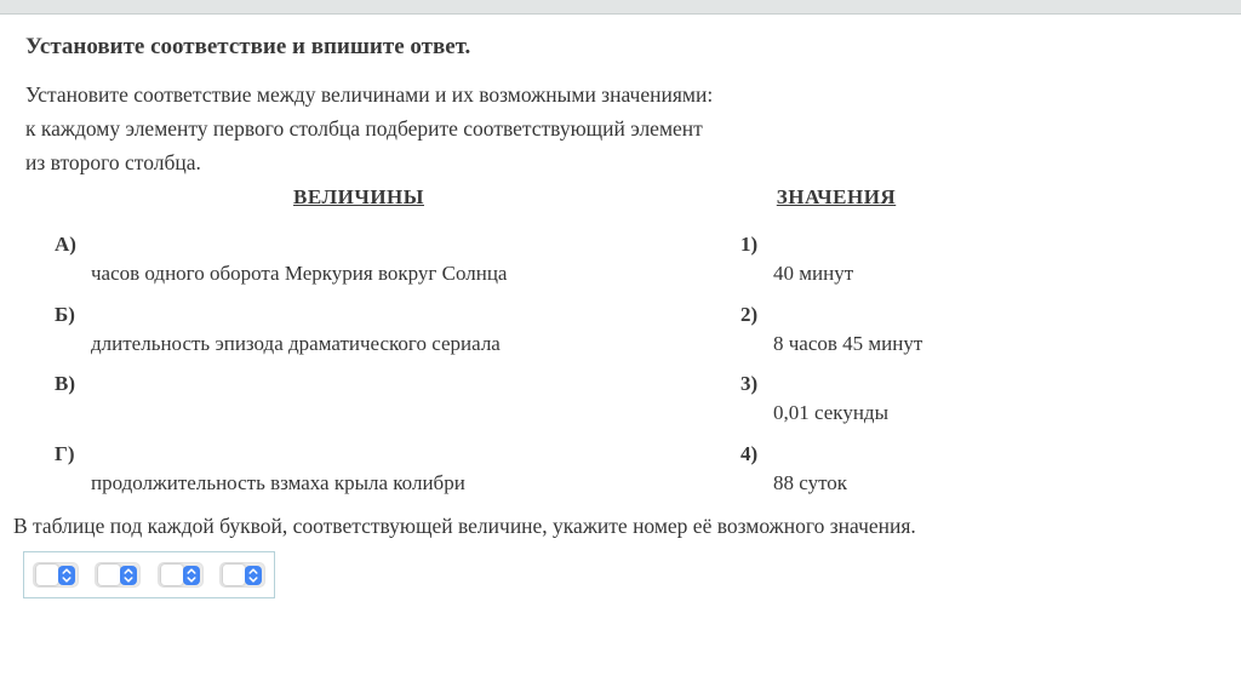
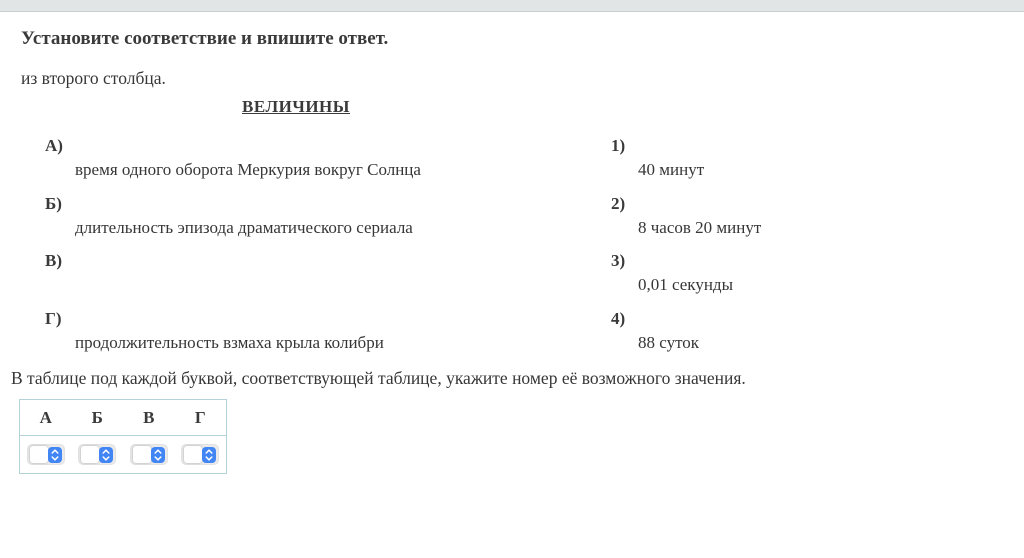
  Установите соответствие и впишите ответ.
- Установите соответствие между величинами и их возможными значениями:
- к каждому элементу первого столбца подберите соответствующий элемент
  из второго столбца.
  ВЕЛИЧИНЫ
- ЗНАЧЕНИЯ
  А)
- часов одного оборота Меркурия вокруг Солнца
+ время одного оборота Меркурия вокруг Солнца
  1)
  40 минут
  Б)
  длительность эпизода драматического сериала
  2)
- 8 часов 45 минут
+ 8 часов 20 минут
  В)
  3)
  0,01 секунды
  Г)
  продолжительность взмаха крыла колибри
  4)
  88 суток
- В таблице под каждой буквой, соответствующей величине, укажите номер её возможного значения.
+ В таблице под каждой буквой, соответствующей таблице, укажите номер её возможного значения.
+ А
+ Б
+ В
+ Г
